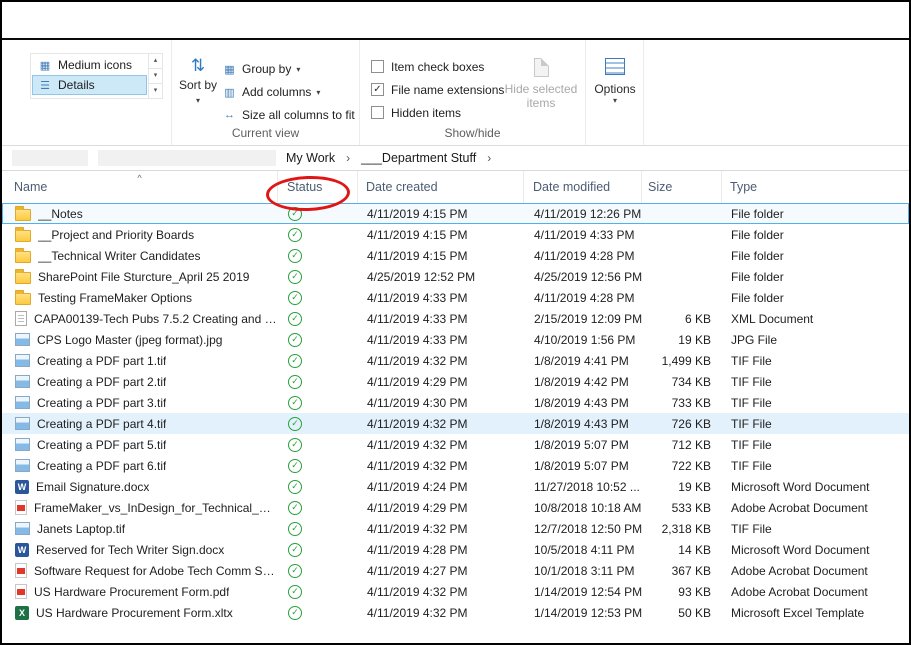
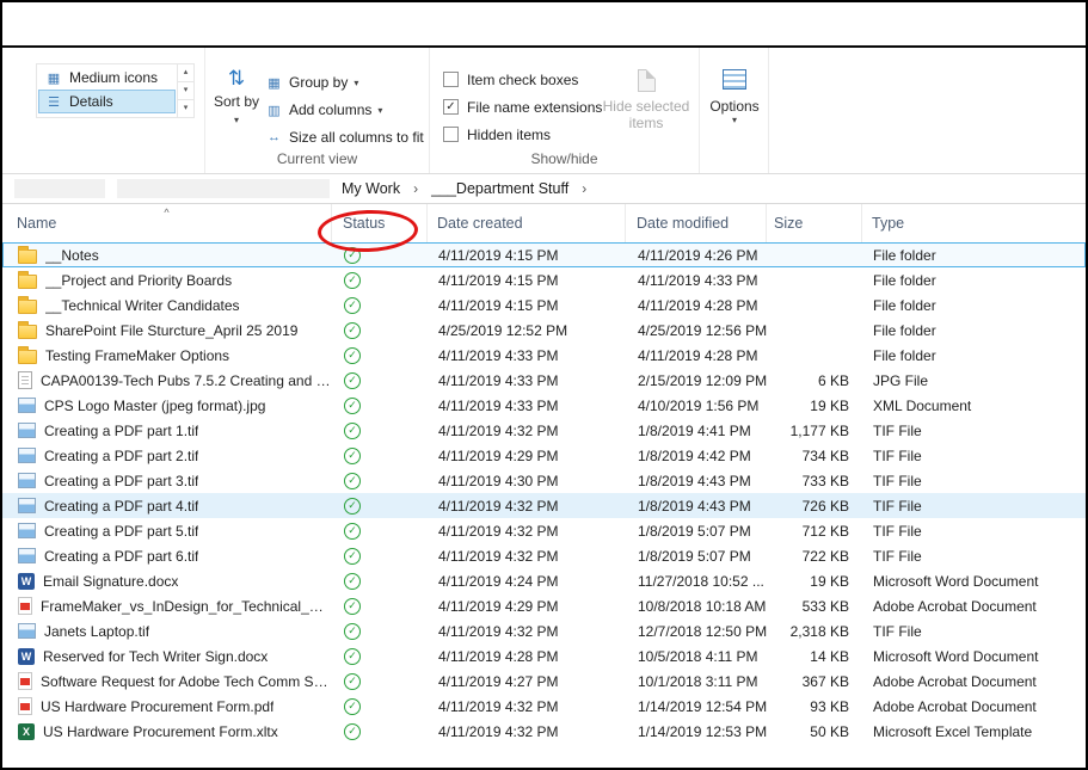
  ▦
  Medium icons
  ☰
  Details
  ⇅
  Sort by ▾
  ▦
  Group by
  ▾
  ▥
  Add columns
  ▾
  ↔
  Size all columns to fit
  Current view
  Item check boxes
  ✓
  File name extensions
  Hidden items
  Hide selected items
  Show/hide
  Options
  ▾
  My Work
  ›
  ___Department Stuff
  ›
  Name
  ^
  Status
  Date created
  Date modified
  Size
  Type
  __Notes
  ✓
  4/11/2019 4:15 PM
- 4/11/2019 12:26 PM
+ 4/11/2019 4:26 PM
  File folder
  __Project and Priority Boards
  ✓
  4/11/2019 4:15 PM
  4/11/2019 4:33 PM
  File folder
  __Technical Writer Candidates
  ✓
  4/11/2019 4:15 PM
  4/11/2019 4:28 PM
  File folder
  SharePoint File Sturcture_April 25 2019
  ✓
  4/25/2019 12:52 PM
  4/25/2019 12:56 PM
  File folder
  Testing FrameMaker Options
  ✓
  4/11/2019 4:33 PM
  4/11/2019 4:28 PM
  File folder
  CAPA00139-Tech Pubs 7.5.2 Creating and u..
  ✓
  4/11/2019 4:33 PM
  2/15/2019 12:09 PM
  6 KB
- XML Document
+ JPG File
  CPS Logo Master (jpeg format).jpg
  ✓
  4/11/2019 4:33 PM
  4/10/2019 1:56 PM
  19 KB
- JPG File
+ XML Document
  Creating a PDF part 1.tif
  ✓
  4/11/2019 4:32 PM
  1/8/2019 4:41 PM
- 1,499 KB
+ 1,177 KB
  TIF File
  Creating a PDF part 2.tif
  ✓
  4/11/2019 4:29 PM
  1/8/2019 4:42 PM
  734 KB
  TIF File
  Creating a PDF part 3.tif
  ✓
  4/11/2019 4:30 PM
  1/8/2019 4:43 PM
  733 KB
  TIF File
  Creating a PDF part 4.tif
  ✓
  4/11/2019 4:32 PM
  1/8/2019 4:43 PM
  726 KB
  TIF File
  Creating a PDF part 5.tif
  ✓
  4/11/2019 4:32 PM
  1/8/2019 5:07 PM
  712 KB
  TIF File
  Creating a PDF part 6.tif
  ✓
  4/11/2019 4:32 PM
  1/8/2019 5:07 PM
  722 KB
  TIF File
  W
  Email Signature.docx
  ✓
  4/11/2019 4:24 PM
  11/27/2018 10:52 ...
  19 KB
  Microsoft Word Document
  FrameMaker_vs_InDesign_for_Technical_Do.
  ✓
  4/11/2019 4:29 PM
  10/8/2018 10:18 AM
  533 KB
  Adobe Acrobat Document
  Janets Laptop.tif
  ✓
  4/11/2019 4:32 PM
  12/7/2018 12:50 PM
  2,318 KB
  TIF File
  W
  Reserved for Tech Writer Sign.docx
  ✓
  4/11/2019 4:28 PM
  10/5/2018 4:11 PM
  14 KB
  Microsoft Word Document
  Software Request for Adobe Tech Comm Su...
  ✓
  4/11/2019 4:27 PM
  10/1/2018 3:11 PM
  367 KB
  Adobe Acrobat Document
  US Hardware Procurement Form.pdf
  ✓
  4/11/2019 4:32 PM
  1/14/2019 12:54 PM
  93 KB
  Adobe Acrobat Document
  X
  US Hardware Procurement Form.xltx
  ✓
  4/11/2019 4:32 PM
  1/14/2019 12:53 PM
  50 KB
  Microsoft Excel Template
